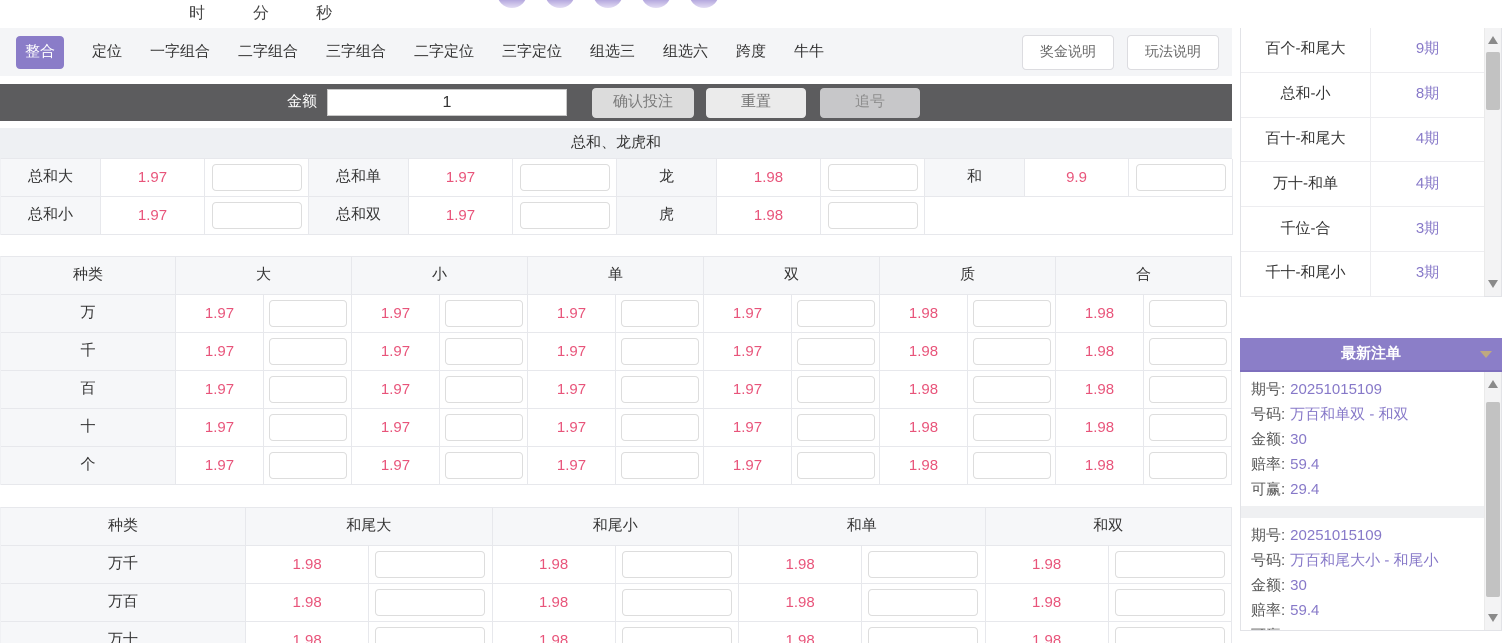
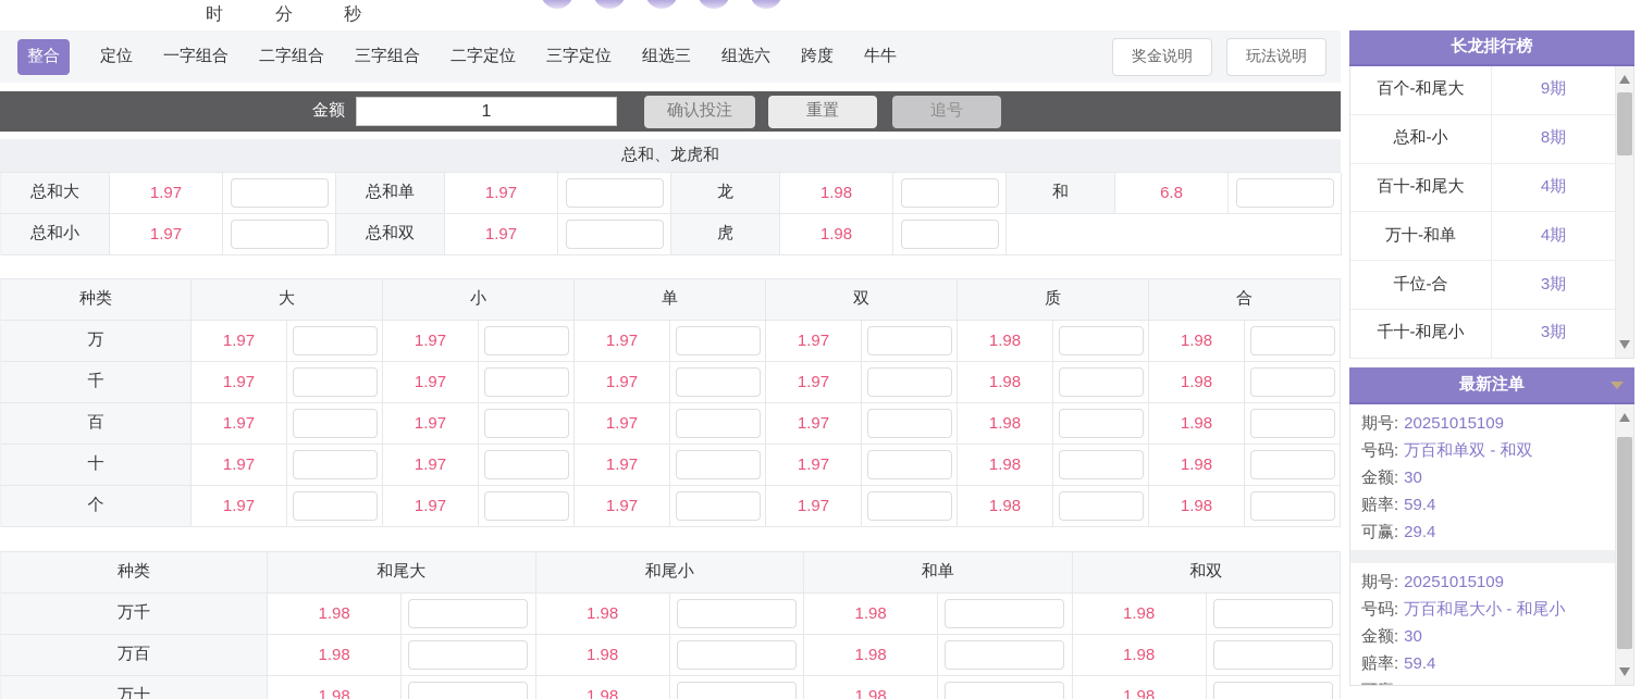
  时
  分
  秒
  整合
  定位
  一字组合
  二字组合
  三字组合
  二字定位
  三字定位
  组选三
  组选六
  跨度
  牛牛
  奖金说明
  玩法说明
  金额
  1
  确认投注
  重置
  追号
  总和、龙虎和
  总和大
  1.97
  总和单
  1.97
  龙
  1.98
  和
- 9.9
+ 6.8
  总和小
  1.97
  总和双
  1.97
  虎
  1.98
  种类
  大
  小
  单
  双
  质
  合
  万
  1.97
  1.97
  1.97
  1.97
  1.98
  1.98
  千
  1.97
  1.97
  1.97
  1.97
  1.98
  1.98
  百
  1.97
  1.97
  1.97
  1.97
  1.98
  1.98
  十
  1.97
  1.97
  1.97
  1.97
  1.98
  1.98
  个
  1.97
  1.97
  1.97
  1.97
  1.98
  1.98
  种类
  和尾大
  和尾小
  和单
  和双
  万千
  1.98
  1.98
  1.98
  1.98
  万百
  1.98
  1.98
  1.98
  1.98
  万十
  1.98
  1.98
  1.98
  1.98
+ 长龙排行榜
  百个-和尾大
  9期
  总和-小
  8期
  百十-和尾大
  4期
  万十-和单
  4期
  千位-合
  3期
  千十-和尾小
  3期
  最新注单
  期号: 20251015109
  号码: 万百和单双 - 和双
  金额: 30
  赔率: 59.4
  可赢: 29.4
  期号: 20251015109
  号码: 万百和尾大小 - 和尾小
  金额: 30
  赔率: 59.4
